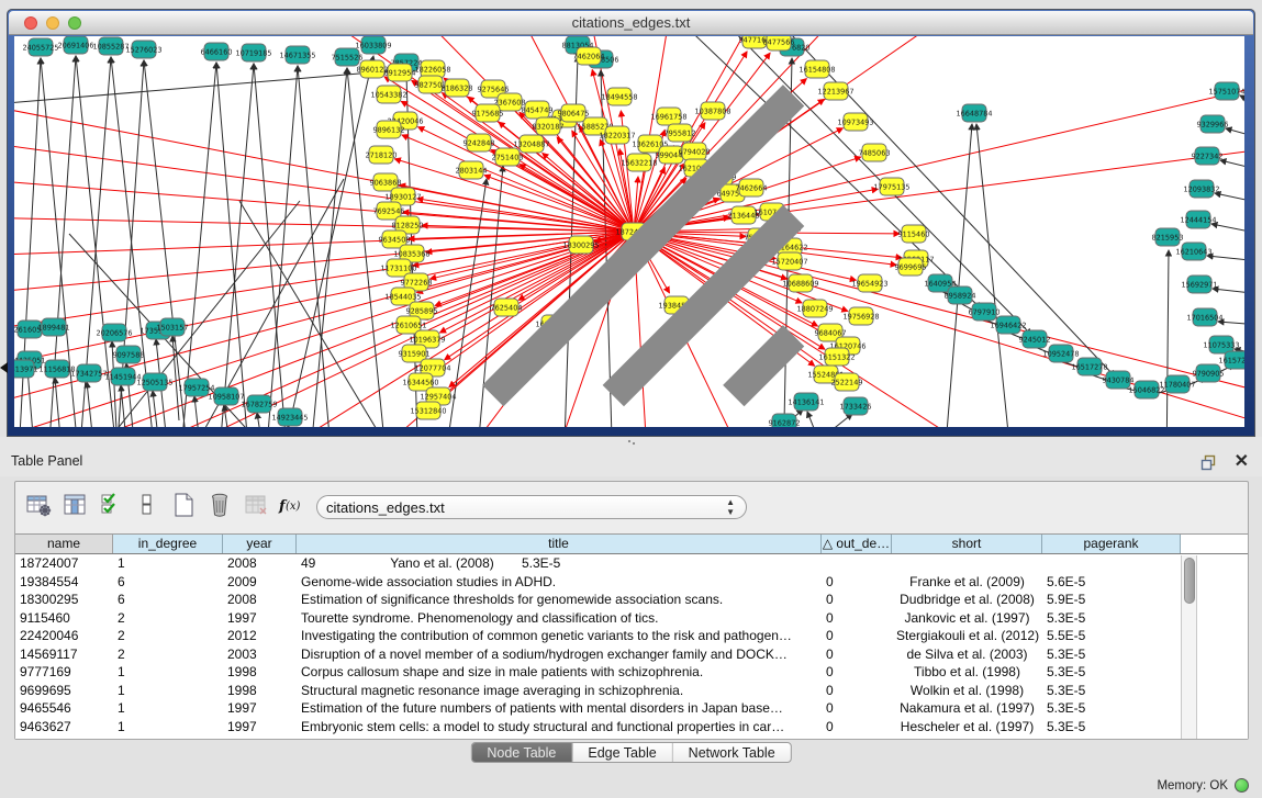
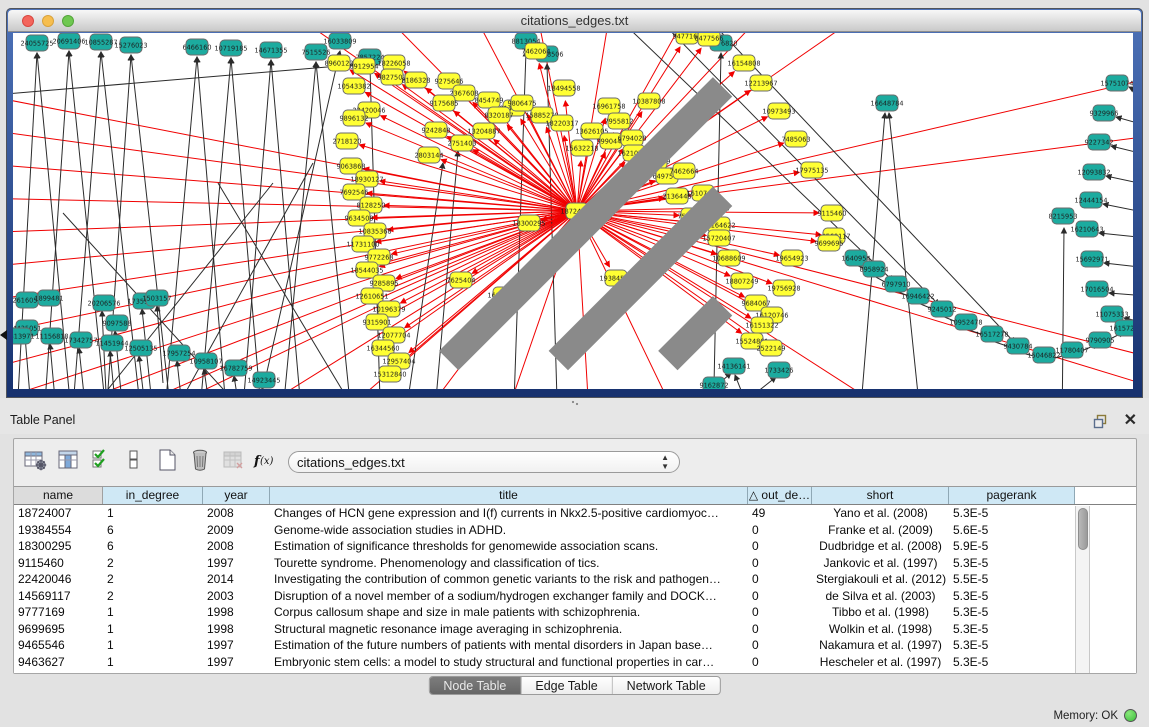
  citations_edges.txt
  24055725
  20691406
  10855287
  15276023
  6466160
  10719185
  14671355
  7515526
  16033809
  8813054
  16648784
  15751074
  9329966
  9227342
  12093832
  12444154
  8215953
  16210643
  15692971
  17016504
  11075333
  1640954
  8958924
  6797910
  16946422
  9245012
  10952478
  16517278
  9430784
  15046822
  11780407
  9790905
  161572
  14136141
  1733426
  9162872
  20206576
  9097588
  1503157
  261605
  1899481
  13971
  11156818
  17342757
  11451944
  12505135
  17957254
  10958107
  16782759
  14923445
  8960123
  8912954
  18226058
  9827503
  8186328
  10543382
  9275646
  2367608
  9175685
  8454749
  1588527
  18220317
  13626105
  16961758
  7955812
  999044
  6794028
  64975
  7462664
  2136448
  164622
  16154808
  12213967
  10973493
  7485063
  17975135
  9115460
  947716
  8477566
  7462064
  18494558
  10387808
  9806475
  8320187
  13204887
  2751403
  15632218
  9896132
  9242848
  2718120
  2803144
  9063868
  18930127
  7692546
  8128250
  9634508
  10835368
  11731100
  9772268
  18544035
  9285895
  12610651
  10196379
  9315901
  12077704
  16344560
  12957404
  15312840
  7625404
  18300295
  15720407
  10688609
  18807249
  19756928
  19654923
  9699695
  9684067
  16120746
  16151322
  155248
  2522149
  Table Panel
  ✕
  f
  (x)
  citations_edges.txt
  ▲
  ▼
  name
  in_degree
  year
  title
  △ out_de…
  short
  pagerank
  18724007
  1
  2008
+ Changes of HCN gene expression and I(f) currents in Nkx2.5-positive cardiomyoc…
  49
  Yano et al. (2008)
  5.3E-5
  19384554
  6
  2009
  Genome-wide association studies in ADHD.
  0
  Franke et al. (2009)
  5.6E-5
  18300295
  6
  2008
  Estimation of significance thresholds for genomewide association scans.
  0
  Dudbridge et al. (2008)
  5.9E-5
  9115460
  2
  1997
  Tourette syndrome. Phenomenology and classification of tics.
  0
  Jankovic et al. (1997)
  5.3E-5
  22420046
  2
- 2012
+ 2014
  Investigating the contribution of common genetic variants to the risk and pathogen…
  0
  Stergiakouli et al. (2012)
  5.5E-5
  14569117
  2
  2003
  Disruption of a novel member of a sodium/hydrogen exchanger family and DOCK…
  0
  de Silva et al. (2003)
  5.3E-5
  9777169
  1
  1998
  Corpus callosum shape and size in male patients with schizophrenia.
  0
  Tibbo et al. (1998)
  5.3E-5
  9699695
  1
  1998
  Structural magnetic resonance image averaging in schizophrenia.
  0
  Wolkin et al. (1998)
  5.3E-5
  9465546
  1
  1997
  Estimation of the future numbers of patients with mental disorders in Japan base…
  0
  Nakamura et al. (1997)
  5.3E-5
  9463627
  1
  1997
  Embryonic stem cells: a model to study structural and functional properties in car…
  0
  Hescheler et al. (1997)
  5.3E-5
  Node Table
  Edge Table
  Network Table
  Memory: OK
